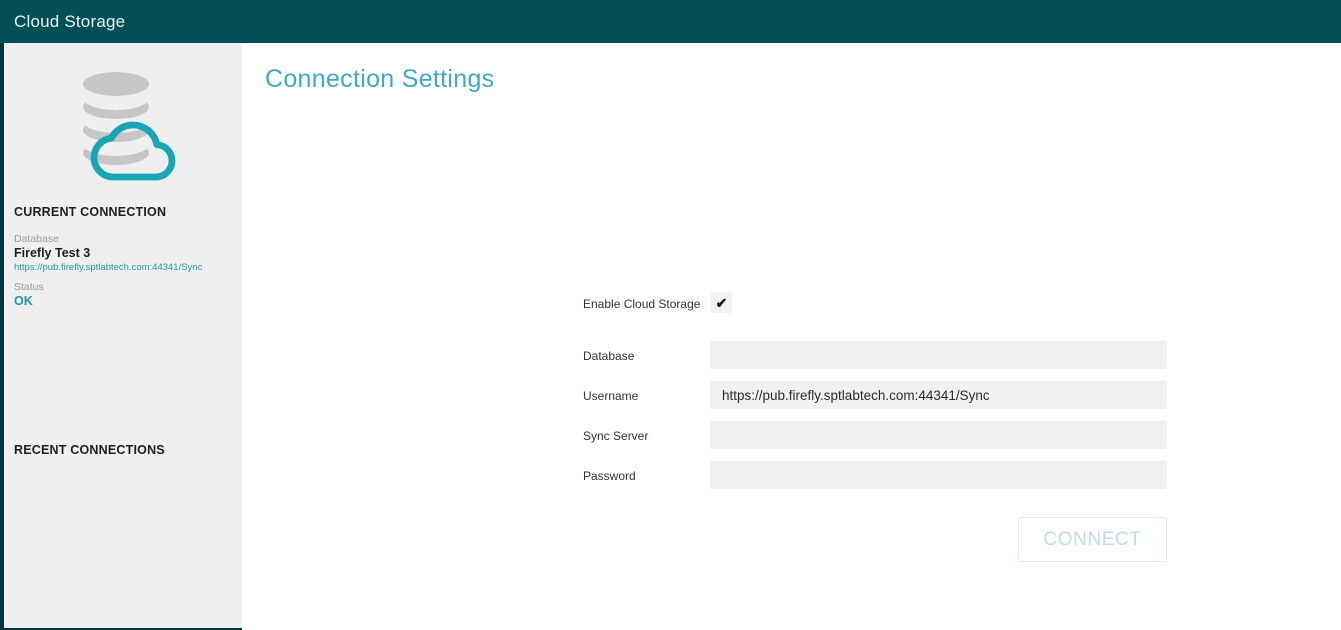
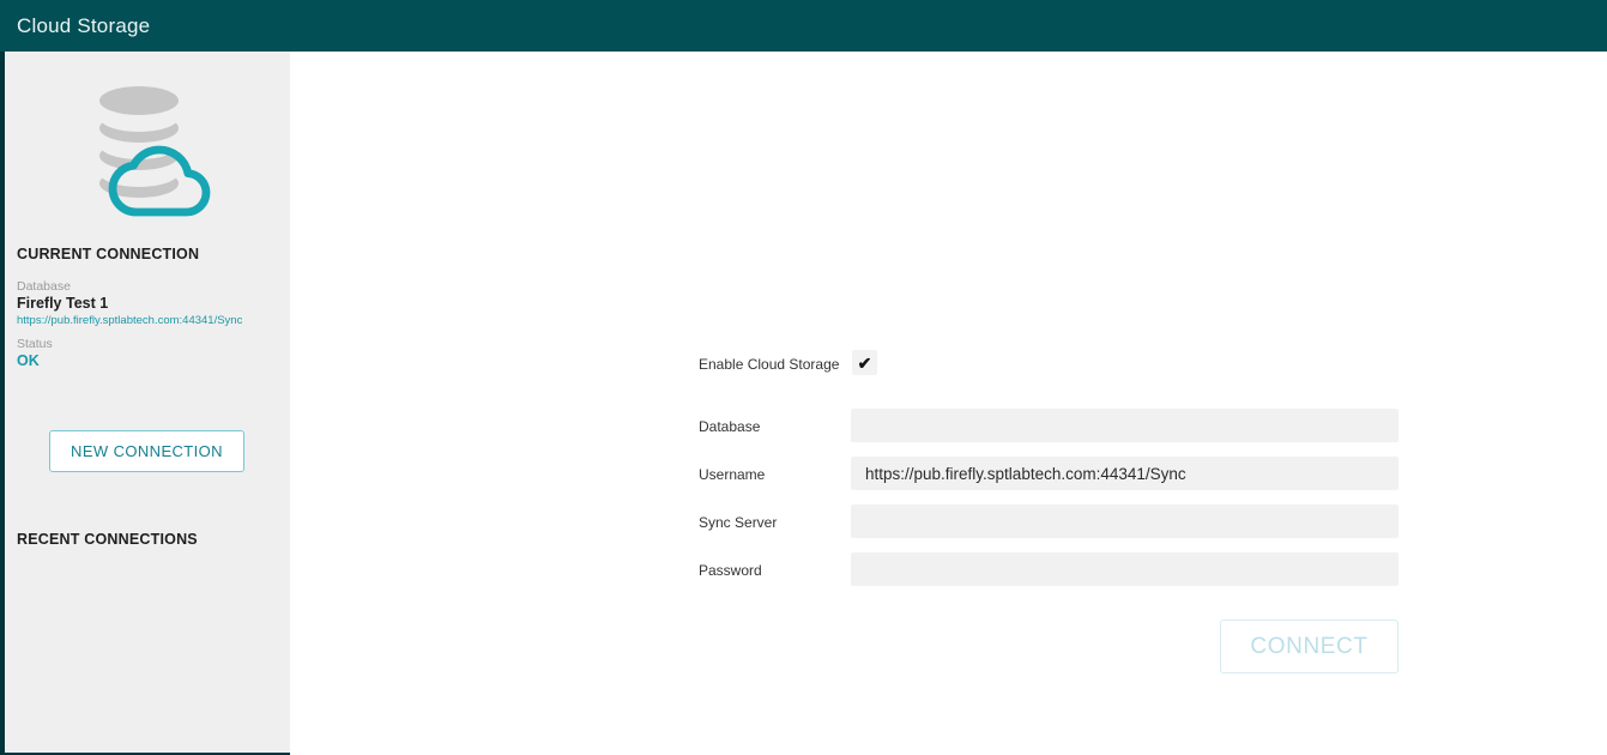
  Cloud Storage
  CURRENT CONNECTION
  Database
- Firefly Test 3
+ Firefly Test 1
  https://pub.firefly.sptlabtech.com:44341/Sync
  Status
  OK
+ NEW CONNECTION
  RECENT CONNECTIONS
- Connection Settings
  Enable Cloud Storage
  ✔
  Database
  Username
  https://pub.firefly.sptlabtech.com:44341/Sync
  Sync Server
  Password
  CONNECT
